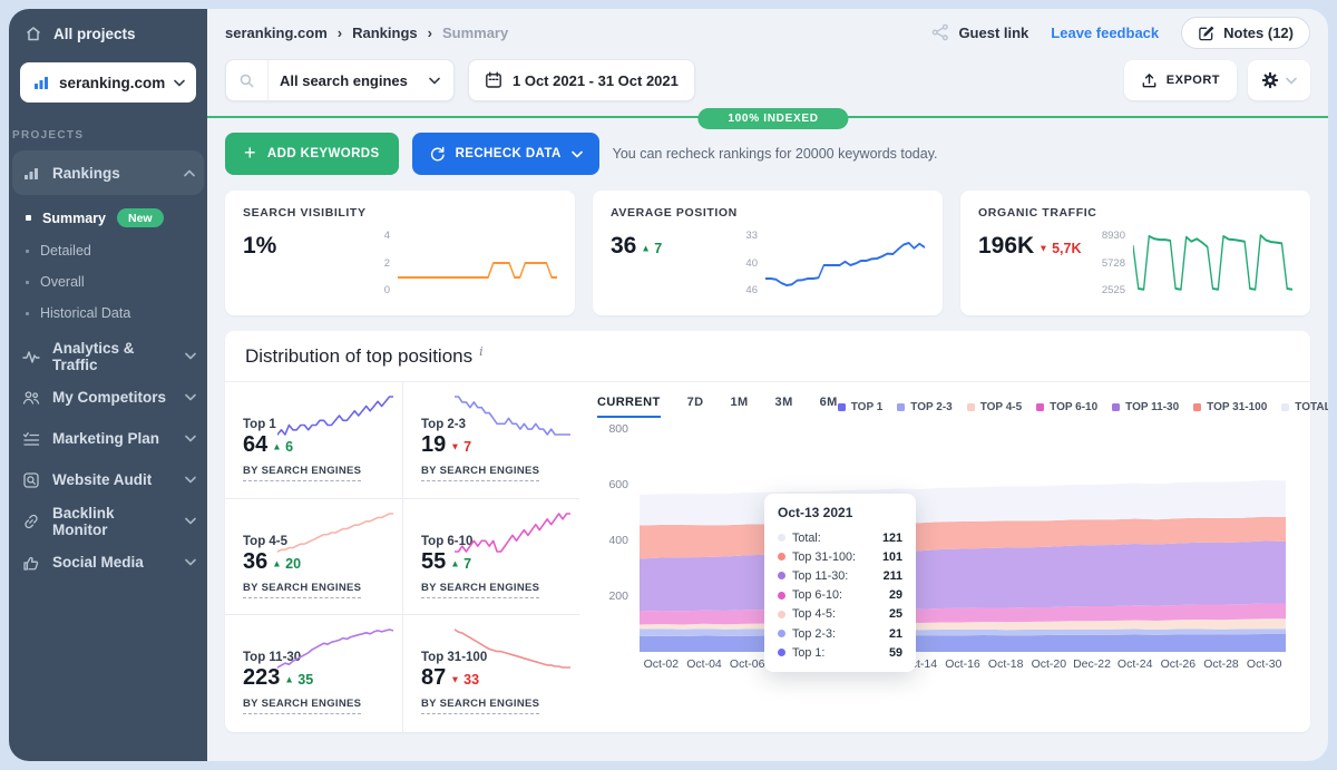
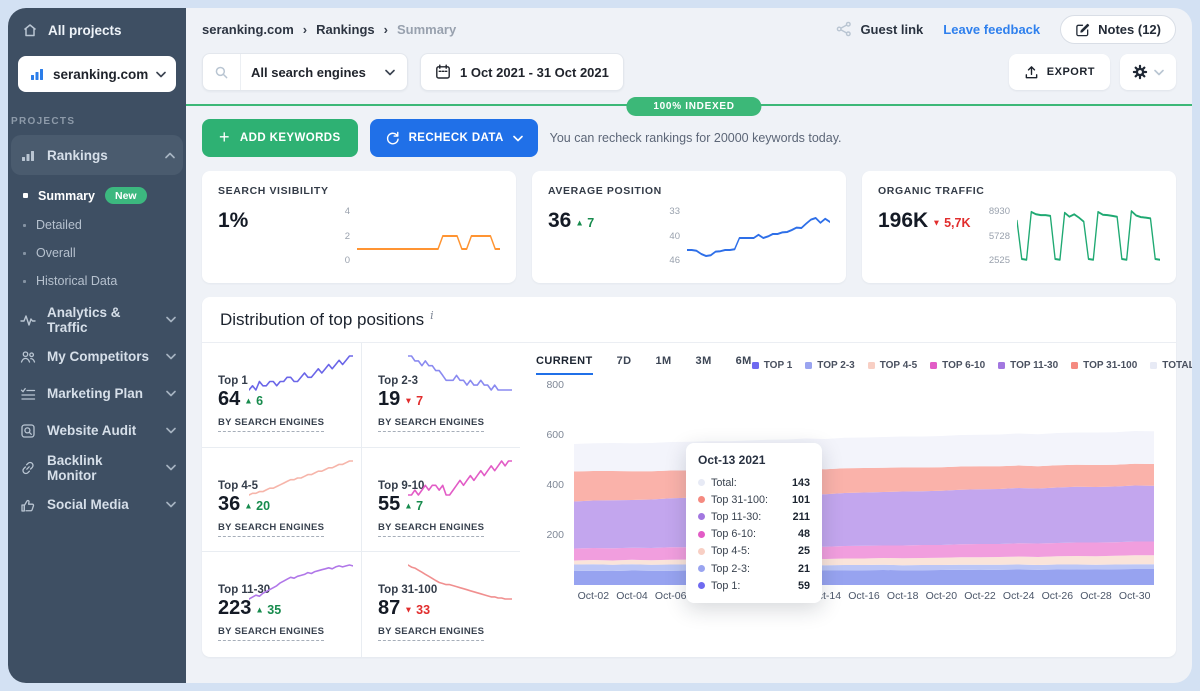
  All projects
  seranking.com
  PROJECTS
  Rankings
  Summary
  New
  Detailed
  Overall
  Historical Data
  Analytics & Traffic
  My Competitors
  Marketing Plan
  Website Audit
  Backlink Monitor
  Social Media
  seranking.com
  ›
  Rankings
  ›
  Summary
  Guest link
  Leave feedback
  Notes (12)
  All search engines
  1 Oct 2021 - 31 Oct 2021
  EXPORT
  100% INDEXED
  +
  ADD KEYWORDS
  RECHECK DATA
  You can recheck rankings for 20000 keywords today.
  SEARCH VISIBILITY
  1%
  4
  2
  0
  AVERAGE POSITION
  36 ▲ 7
  33
  40
  46
  ORGANIC TRAFFIC
  196K ▼ 5,7K
  8930
  5728
  2525
  Distribution of top positions
  i
  Top 1
  64 ▲ 6
  BY SEARCH ENGINES
  Top 2-3
  19 ▼ 7
  BY SEARCH ENGINES
  Top 4-5
  36 ▲ 20
  BY SEARCH ENGINES
- Top 6-10
+ Top 9-10
  55 ▲ 7
  BY SEARCH ENGINES
  Top 11-30
  223 ▲ 35
  BY SEARCH ENGINES
  Top 31-100
  87 ▼ 33
  BY SEARCH ENGINES
  CURRENT
  7D
  1M
  3M
  6M
  TOP 1
  TOP 2-3
  TOP 4-5
  TOP 6-10
  TOP 11-30
  TOP 31-100
  TOTAL
  800
  600
  400
  200
  Oct-13 2021
  Total:
- 121
+ 143
  Top 31-100:
  101
  Top 11-30:
  211
  Top 6-10:
- 29
+ 48
  Top 4-5:
  25
  Top 2-3:
  21
  Top 1:
  59
  Oct-02
  Oct-04
  Oct-06
  Oct-16
  Oct-18
  Oct-20
- Dec-22
+ Oct-22
  Oct-24
  Oct-26
  Oct-28
  Oct-30
